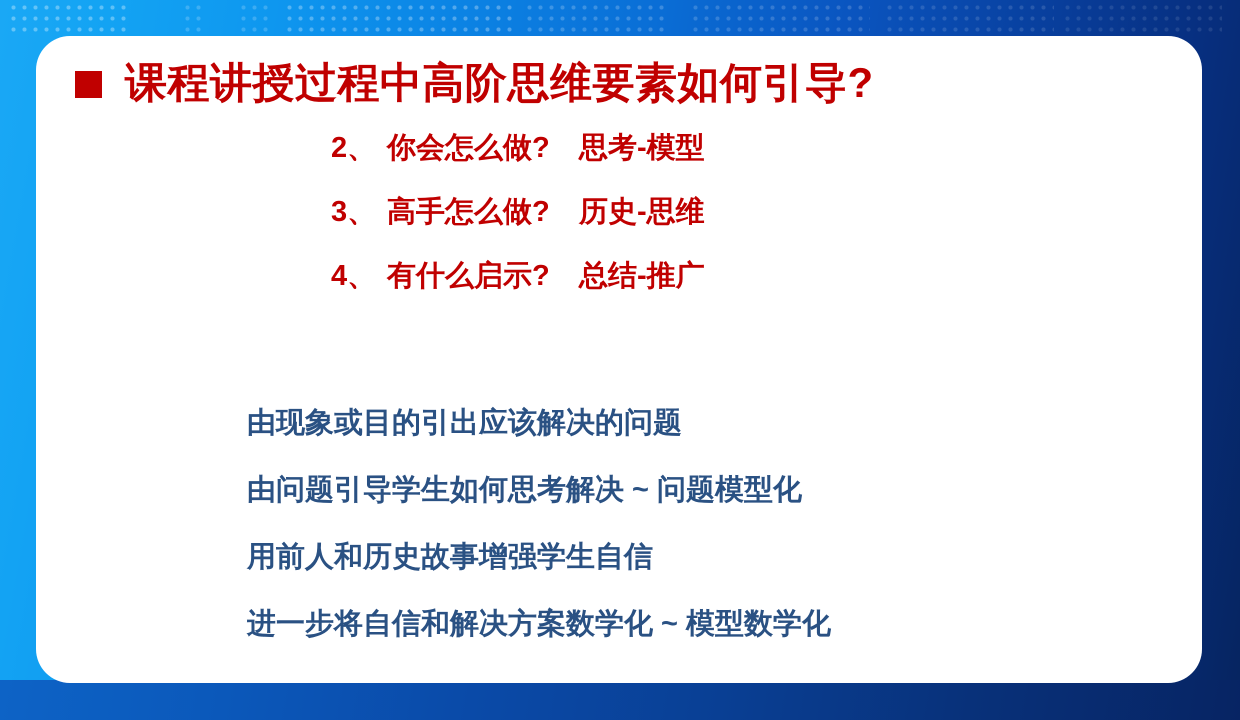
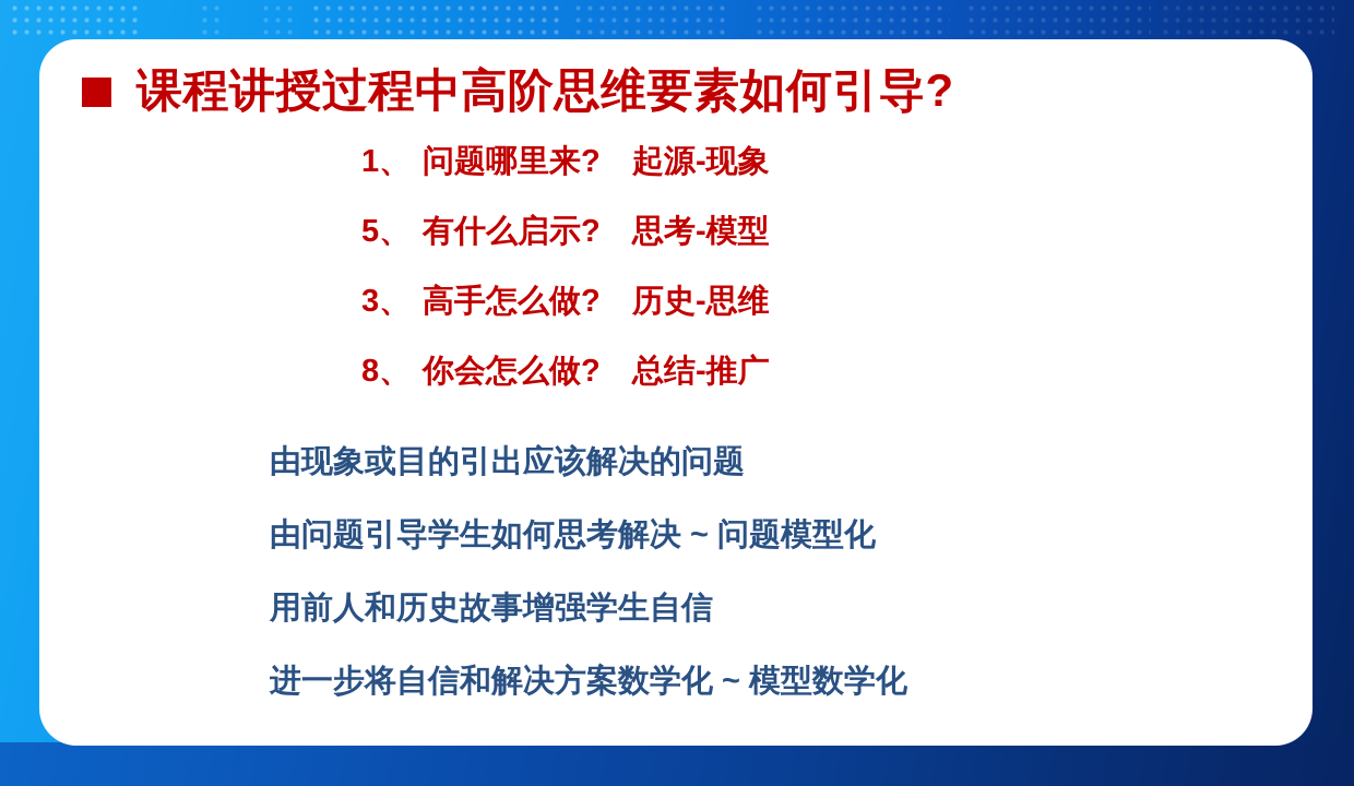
  课程讲授过程中高阶思维要素如何引导?
+ 1、
+ 问题哪里来?
+ 起源-现象
- 2、
+ 5、
- 你会怎么做?
+ 有什么启示?
  思考-模型
  3、
  高手怎么做?
  历史-思维
- 4、
+ 8、
- 有什么启示?
+ 你会怎么做?
  总结-推广
  由现象或目的引出应该解决的问题
  由问题引导学生如何思考解决 ~ 问题模型化
  用前人和历史故事增强学生自信
  进一步将自信和解决方案数学化 ~ 模型数学化
